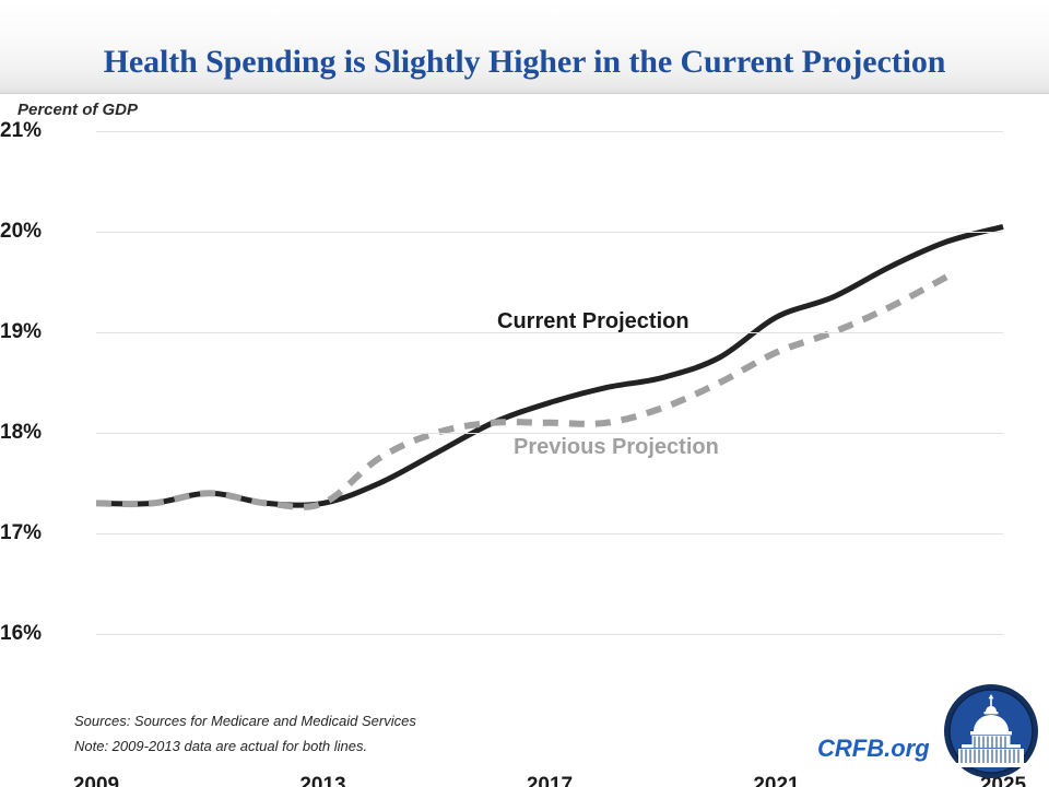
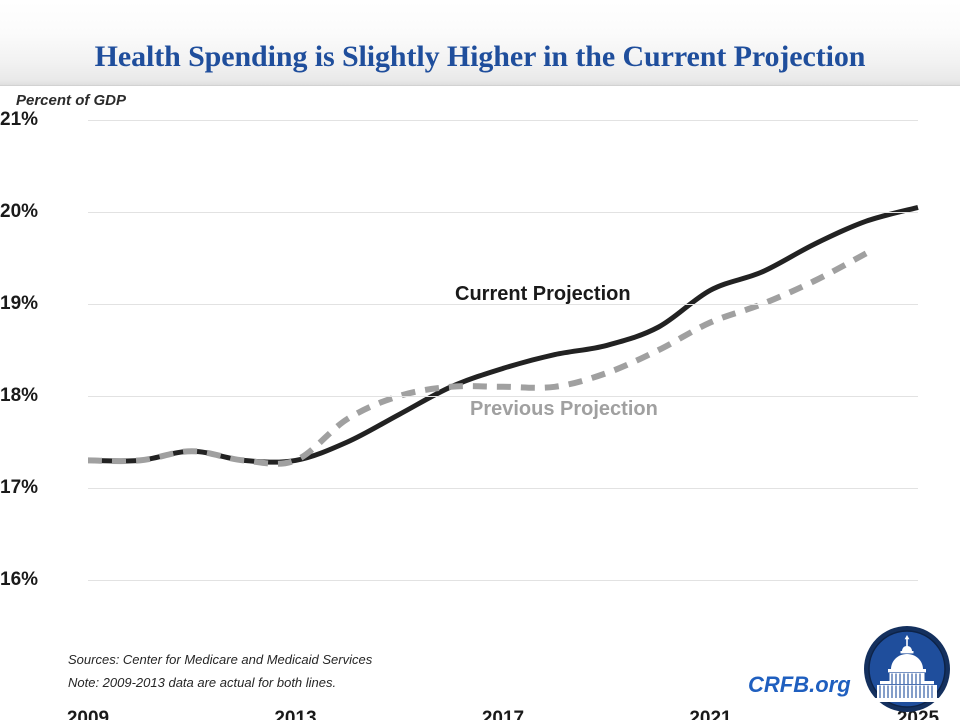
  Health Spending is Slightly Higher in the Current Projection
  Percent of GDP
  21%
  20%
  19%
  18%
  17%
  16%
  2009
  2013
  2017
  2021
  2025
  Current Projection
  Previous Projection
- Sources: Sources for Medicare and Medicaid Services
+ Sources: Center for Medicare and Medicaid Services
  Note: 2009-2013 data are actual for both lines.
  CRFB.org
